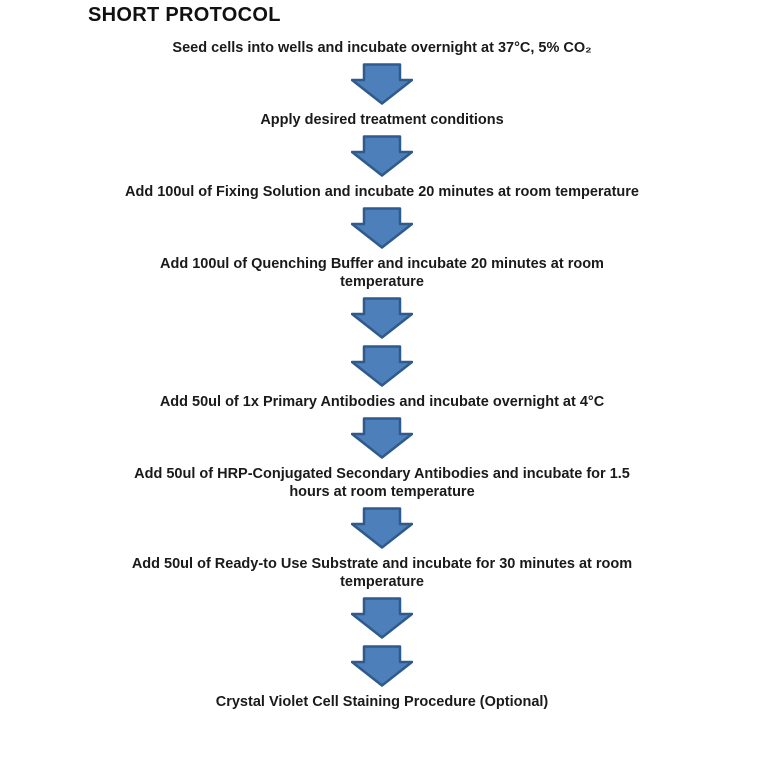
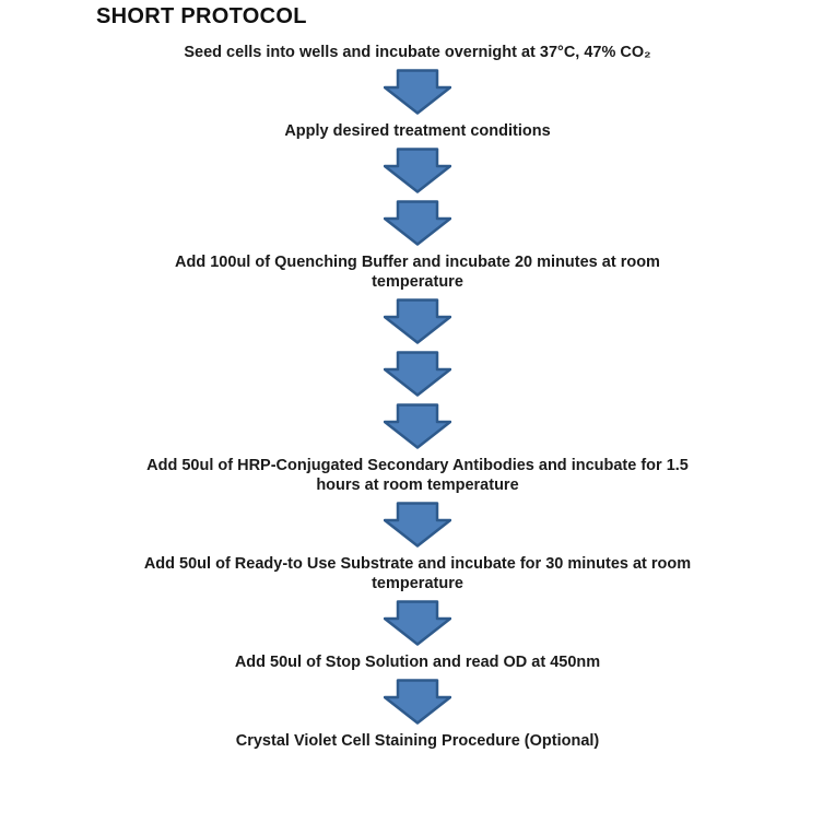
  SHORT PROTOCOL
- Seed cells into wells and incubate overnight at 37°C, 5% CO₂
+ Seed cells into wells and incubate overnight at 37°C, 47% CO₂
  Apply desired treatment conditions
- Add 100ul of Fixing Solution and incubate 20 minutes at room temperature
  Add 100ul of Quenching Buffer and incubate 20 minutes at room
  temperature
- Add 50ul of 1x Primary Antibodies and incubate overnight at 4°C
  Add 50ul of HRP-Conjugated Secondary Antibodies and incubate for 1.5
  hours at room temperature
  Add 50ul of Ready-to Use Substrate and incubate for 30 minutes at room
  temperature
+ Add 50ul of Stop Solution and read OD at 450nm
  Crystal Violet Cell Staining Procedure (Optional)
